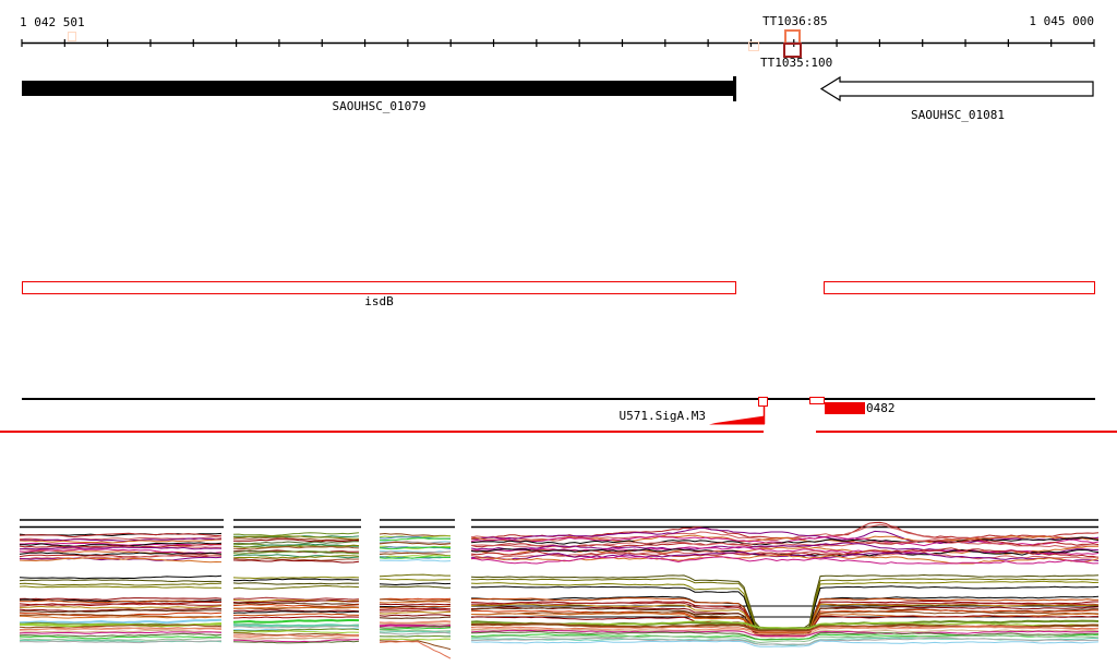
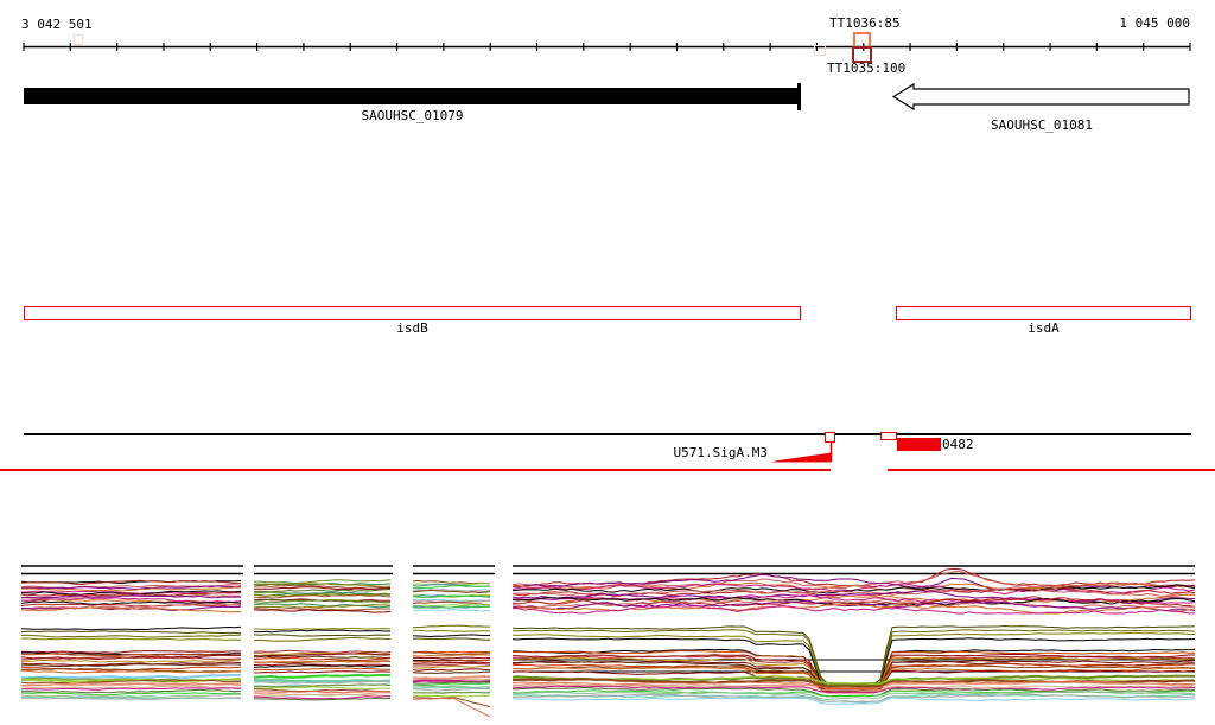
- 1 042 501
+ 3 042 501
  TT1036:85
  1 045 000
  TT1035:100
  SAOUHSC_01079
  SAOUHSC_01081
  isdB
+ isdA
  0482
  U571.SigA.M3
